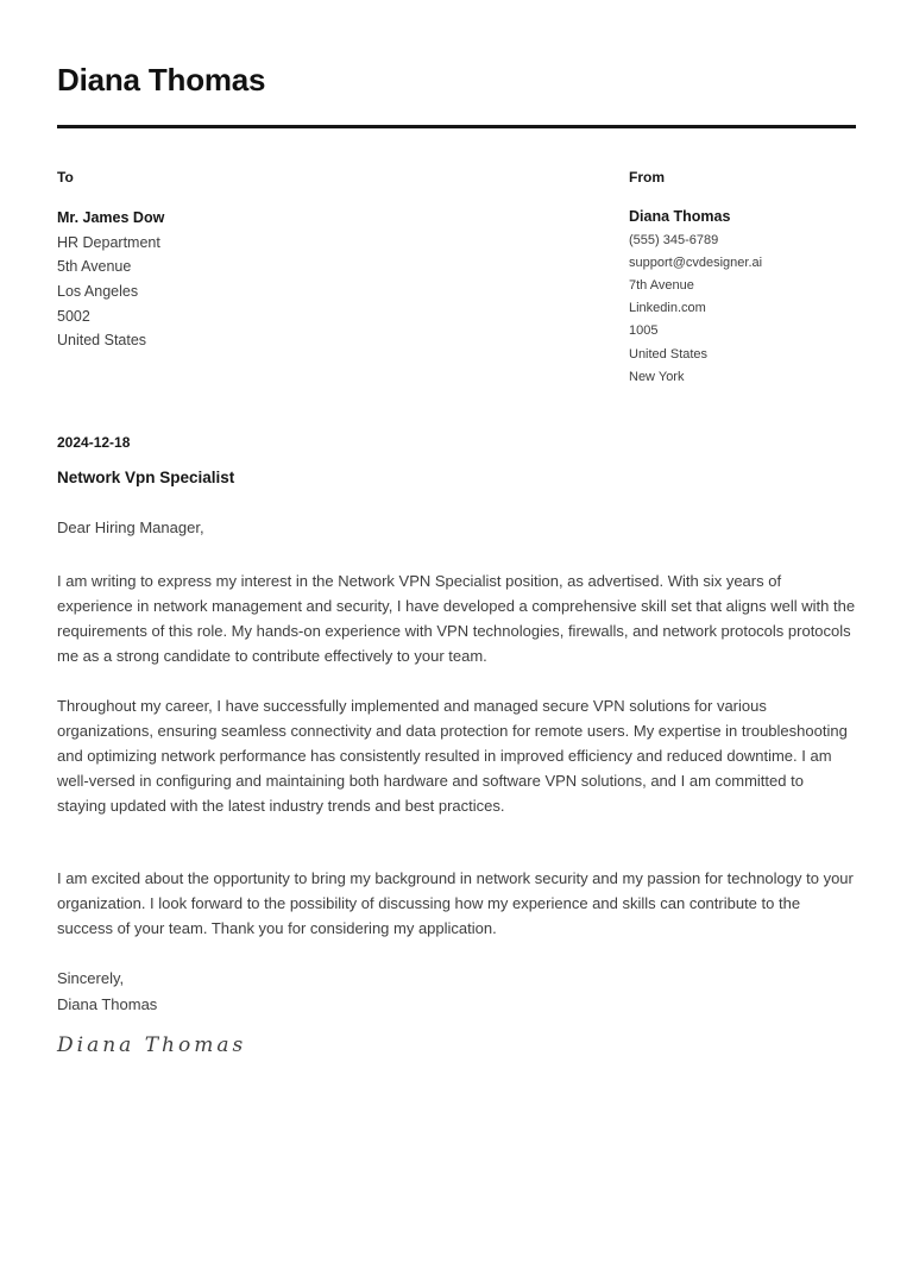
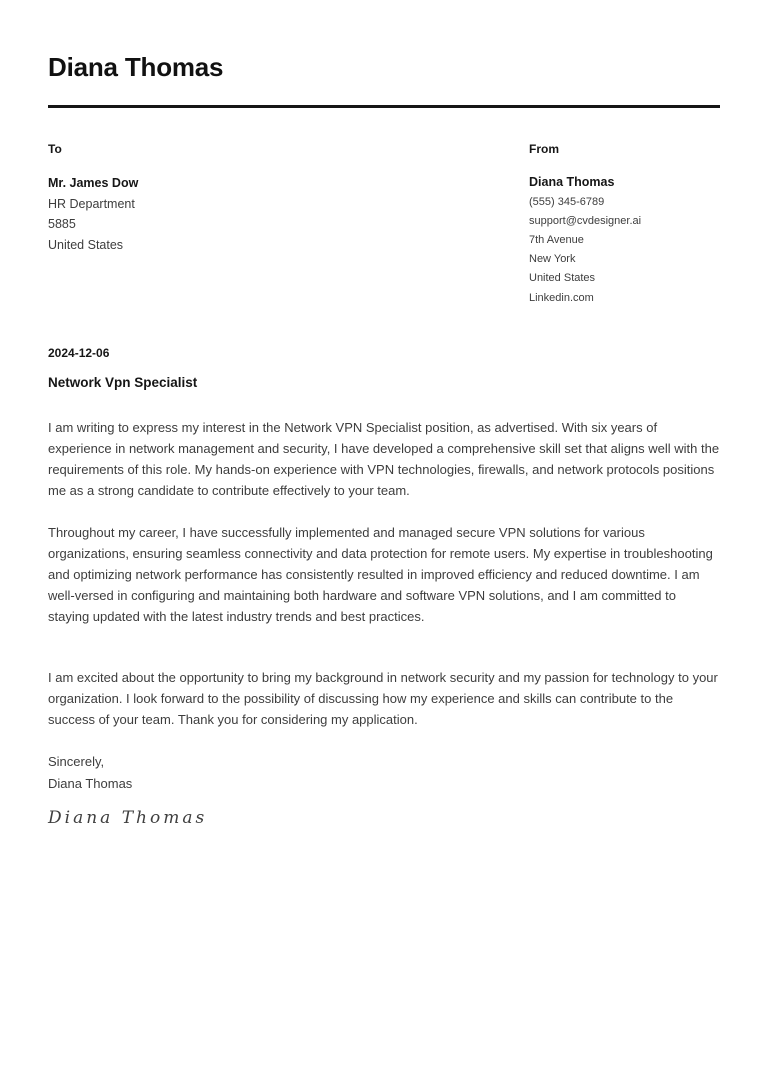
  Diana Thomas
  To
  Mr. James Dow
  HR Department
- 5th Avenue
- Los Angeles
- 5002
+ 5885
  United States
  From
  Diana Thomas
  (555) 345-6789
  support@cvdesigner.ai
  7th Avenue
- Linkedin.com
+ New York
- 1005
  United States
- New York
+ Linkedin.com
- 2024-12-18
+ 2024-12-06
  Network Vpn Specialist
- Dear Hiring Manager,
- I am writing to express my interest in the Network VPN Specialist position, as advertised. With six years of experience in network management and security, I have developed a comprehensive skill set that aligns well with the requirements of this role. My hands-on experience with VPN technologies, firewalls, and network protocols protocols me as a strong candidate to contribute effectively to your team.
+ I am writing to express my interest in the Network VPN Specialist position, as advertised. With six years of experience in network management and security, I have developed a comprehensive skill set that aligns well with the requirements of this role. My hands-on experience with VPN technologies, firewalls, and network protocols positions me as a strong candidate to contribute effectively to your team.
  Throughout my career, I have successfully implemented and managed secure VPN solutions for various organizations, ensuring seamless connectivity and data protection for remote users. My expertise in troubleshooting and optimizing network performance has consistently resulted in improved efficiency and reduced downtime. I am well-versed in configuring and maintaining both hardware and software VPN solutions, and I am committed to staying updated with the latest industry trends and best practices.
  I am excited about the opportunity to bring my background in network security and my passion for technology to your organization. I look forward to the possibility of discussing how my experience and skills can contribute to the success of your team. Thank you for considering my application.
  Sincerely,
  Diana Thomas
  Diana Thomas
